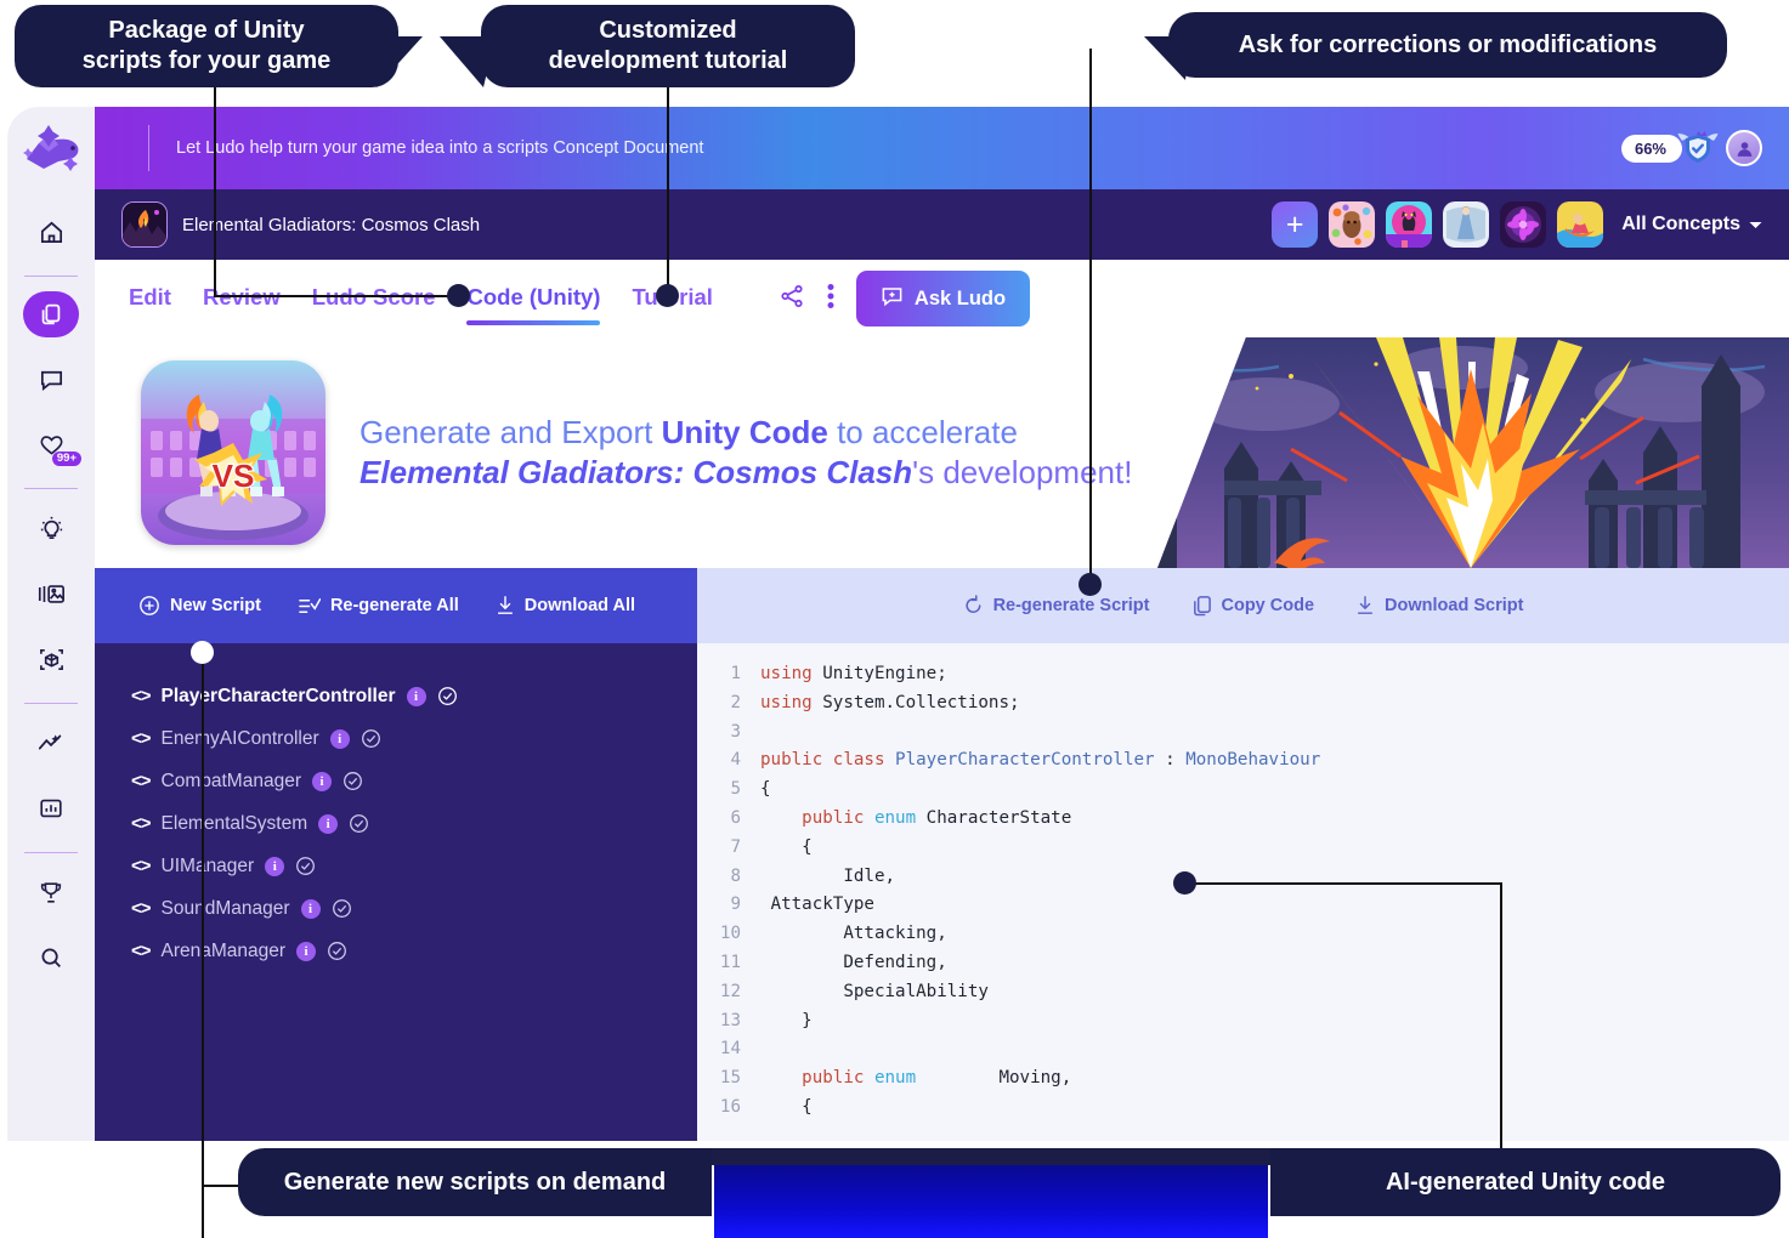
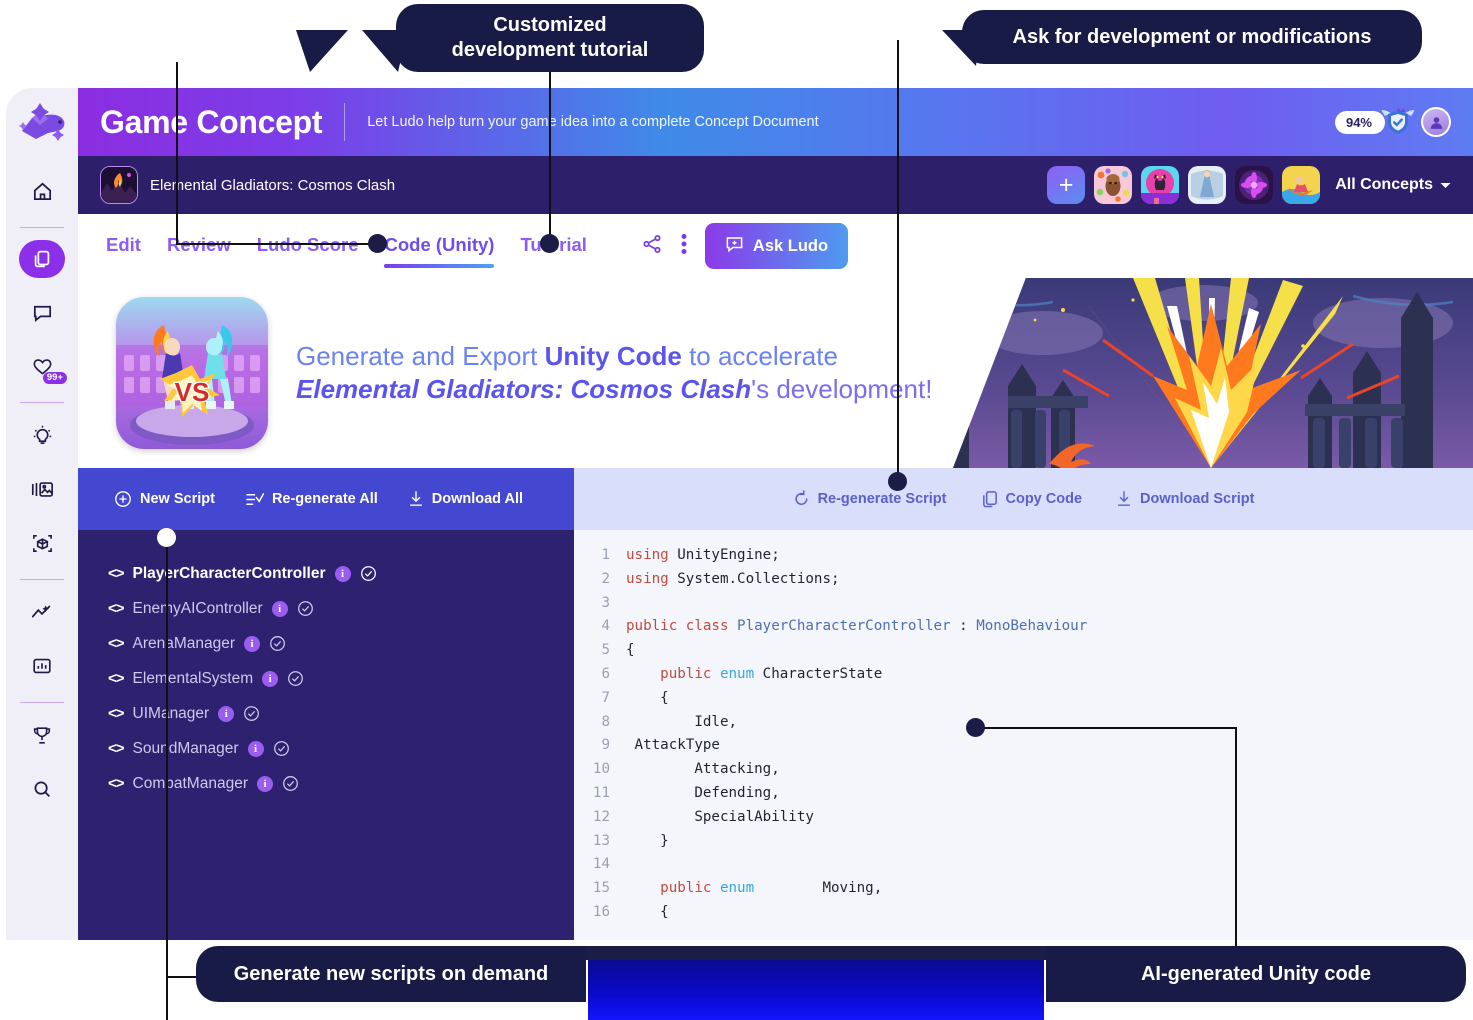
  99+
+ Game Concept
- Let Ludo help turn your game idea into a scripts Concept Document
+ Let Ludo help turn your game idea into a complete Concept Document
- 66%
+ 94%
  Eleental Gladiators: Cosmos Clash
  +
  All Concepts
  Edit
  Code (Unity)
  Turial
  Ask Ludo
  VS
  Generate and Export Unity Code to accelerate
  Elemental Gladiators: Cosmos Clash's developmnt!
  New Script
  Re-generate All
  Download All
  Re-generate Script
  Copy Code
  Download Script
  <>
  PlayerCharacterController
  i
  <>
  EneyAIController
  i
  <>
- CombatManager
+ ArenaManager
  i
  <>
  ElementalSystem
  i
  <>
  UIMnager
  i
  <>
  SoundManager
  i
  <>
- ArenaManager
+ CombatManager
  i
  1
  using UnityEngine;
  2
  using System.Collections;
  3
  4
  public class PlayerCharacterController : MonoBehaviour
  5
  {
  6
  public enum CharacterState
  7
  {
  8
  Idle,
  9
  AttackType
  10
  Attacking,
  11
  Defending,
  12
  SpecialAbility
  13
  }
  14
  15
  public enum Moving,
  16
  {
- Package of Unity
- scripts for your game
  Customized
  development tutorial
- Ask for corrections or modifications
+ Ask for development or modifications
  Generate new scripts on demand
  AI-generated Unity code
